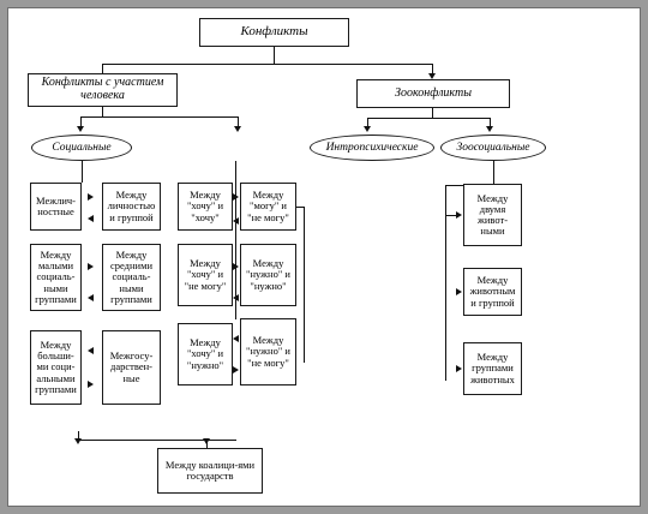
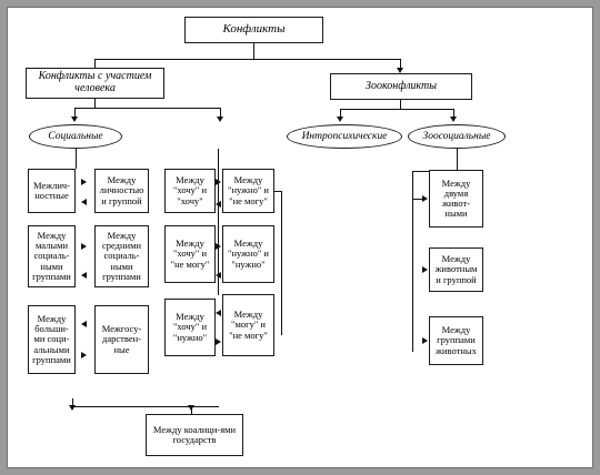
  Конфликты
  Конфликты с участием человека
  Зооконфликты
  Социальные
  Интропсихические
  Зоосоциальные
  Межлич-ностные
  Между малыми социаль-ными группами
  Между больши-ми соци-альными группами
  Между личностью и группой
  Между средними социаль-ными группами
  Межгосу-дарствен-ные
  Между "хочу" и "хочу"
  Между "хочу" и "не могу"
  Между "хочу" и "нужно"
- Между "могу" и "не могу"
+ Между "нужно" и "не могу"
  Между "нужно" и "нужно"
- Между "нужно" и "не могу"
+ Между "могу" и "не могу"
  Между двумя живот-ными
  Между животным и группой
  Между группами животных
  Между коалици-ями государств
